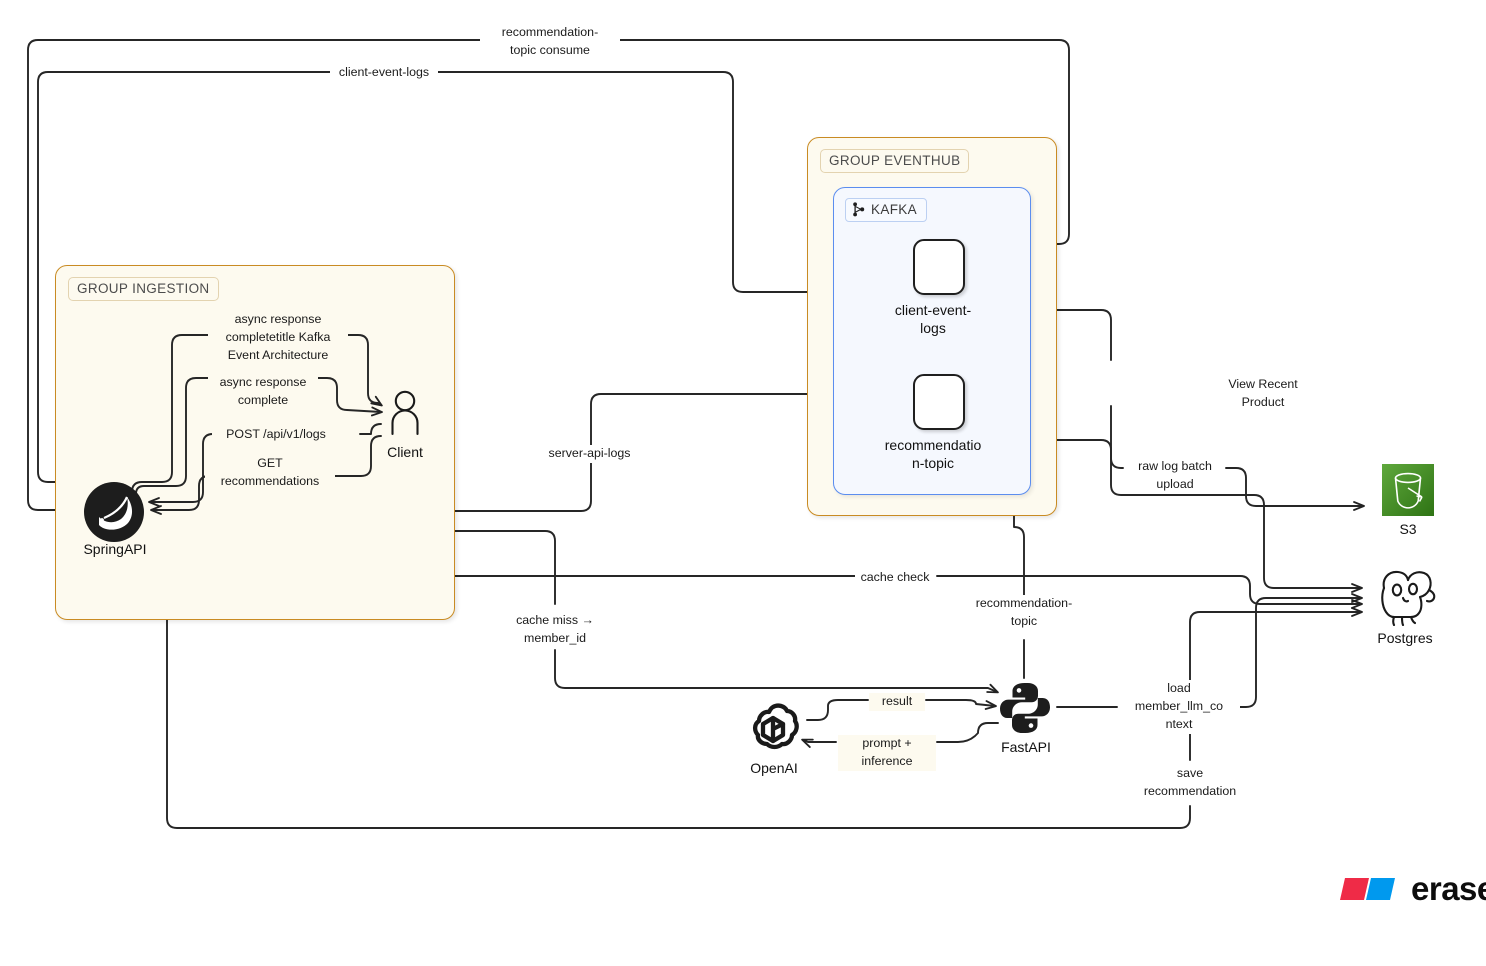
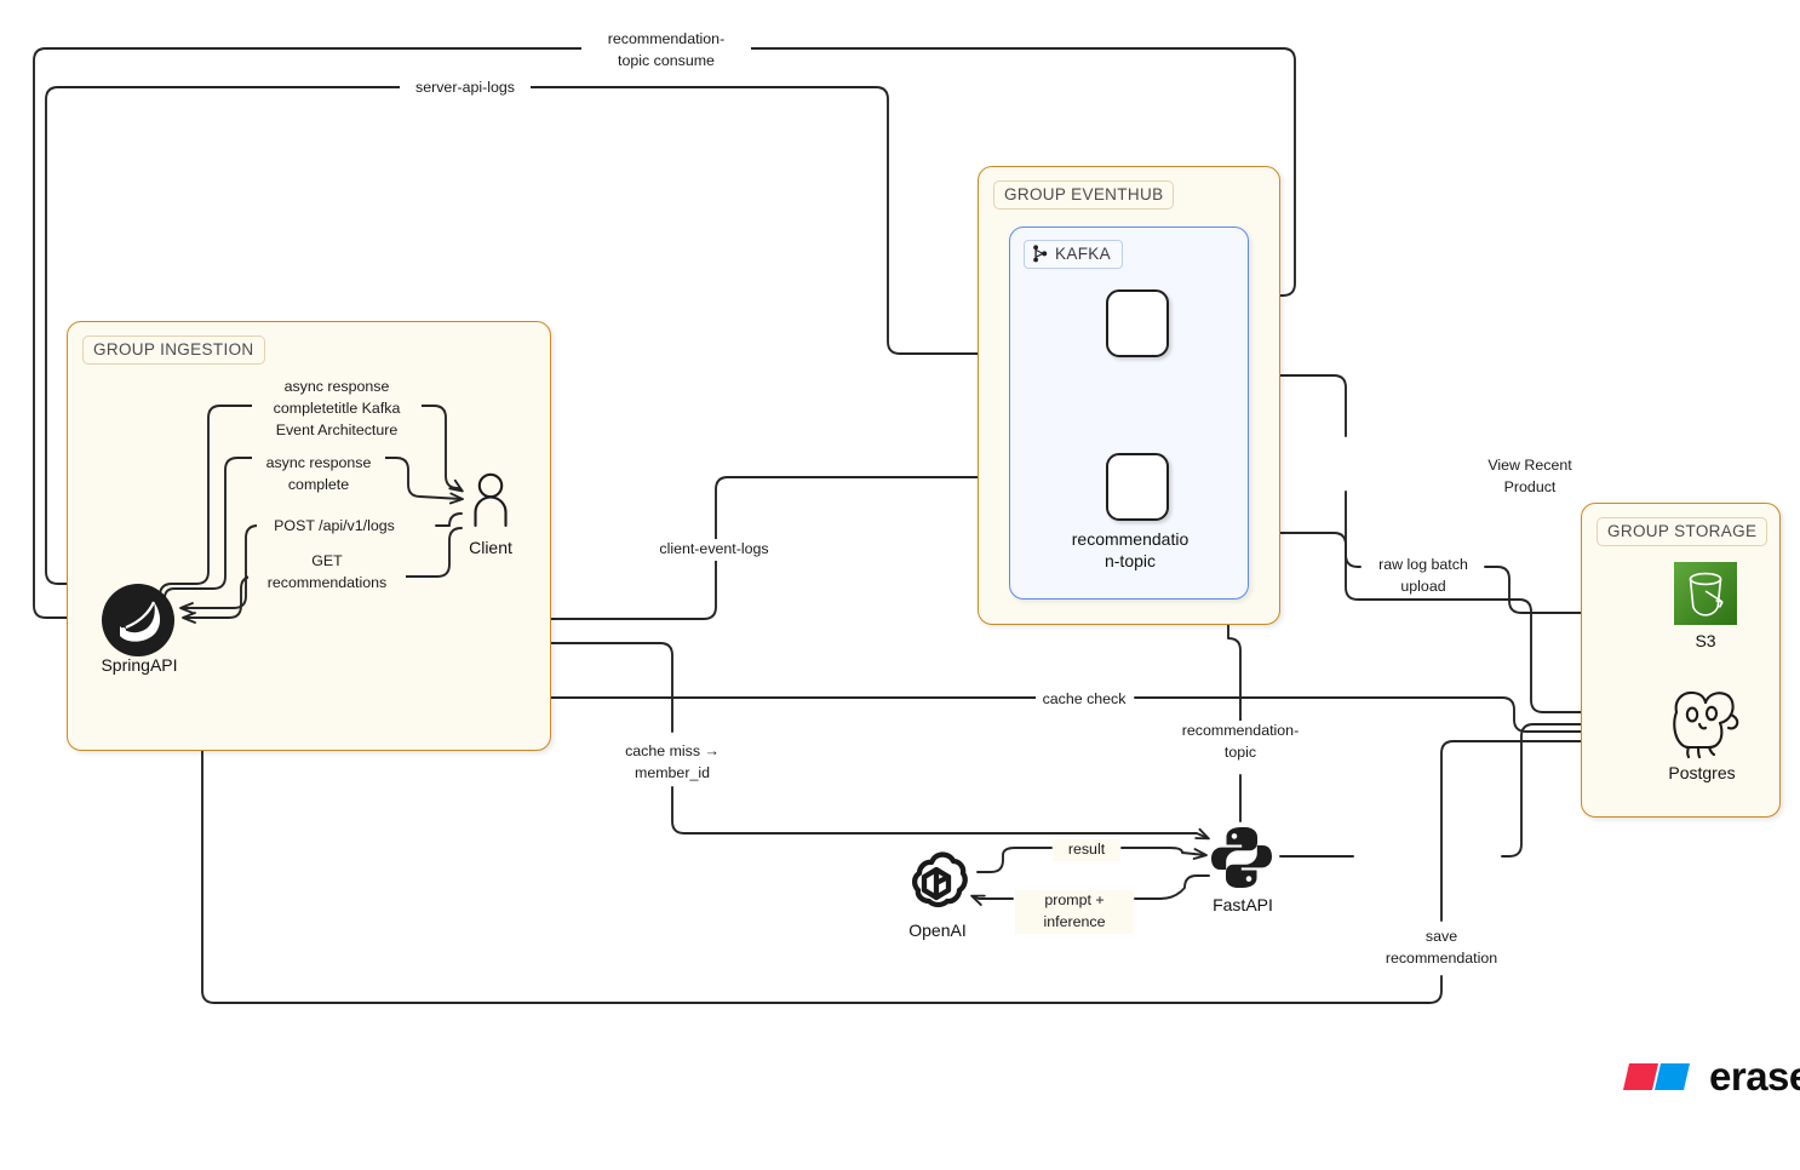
  GROUP INGESTION
  GROUP EVENTHUB
  KAFKA
- client-event-
- logs
  recommendatio
  n-topic
+ GROUP STORAGE
  SpringAPI
  Client
  S3
  Postgres
  OpenAI
  FastAPI
  recommendation-
  topic consume
- client-event-logs
+ server-api-logs
  async response
  completetitle Kafka
  Event Architecture
  async response
  complete
  POST /api/v1/logs
  GET
  recommendations
- server-api-logs
+ client-event-logs
  View Recent
  Product
  raw log batch
  upload
  cache check
  cache miss →
  member_id
  recommendation-
  topic
  result
  prompt + inference
- load
- member_llm_co
- ntext
  save
  recommendation
